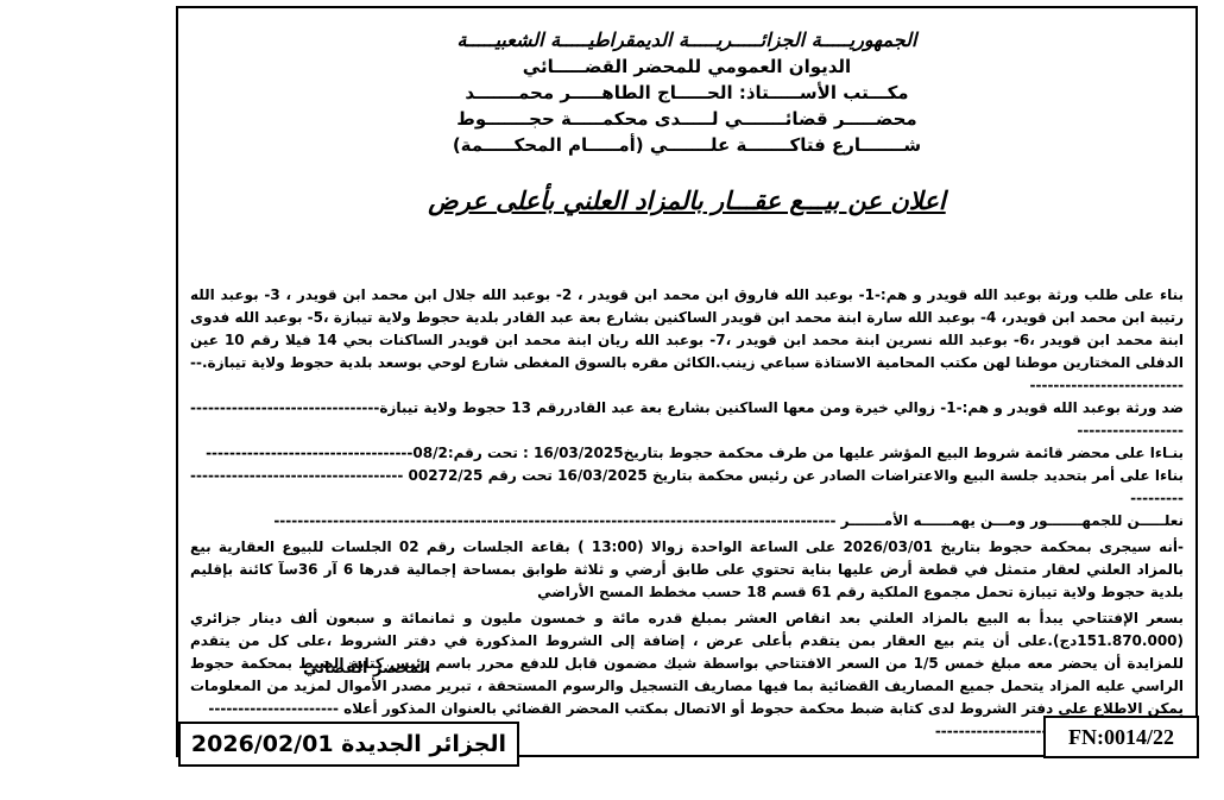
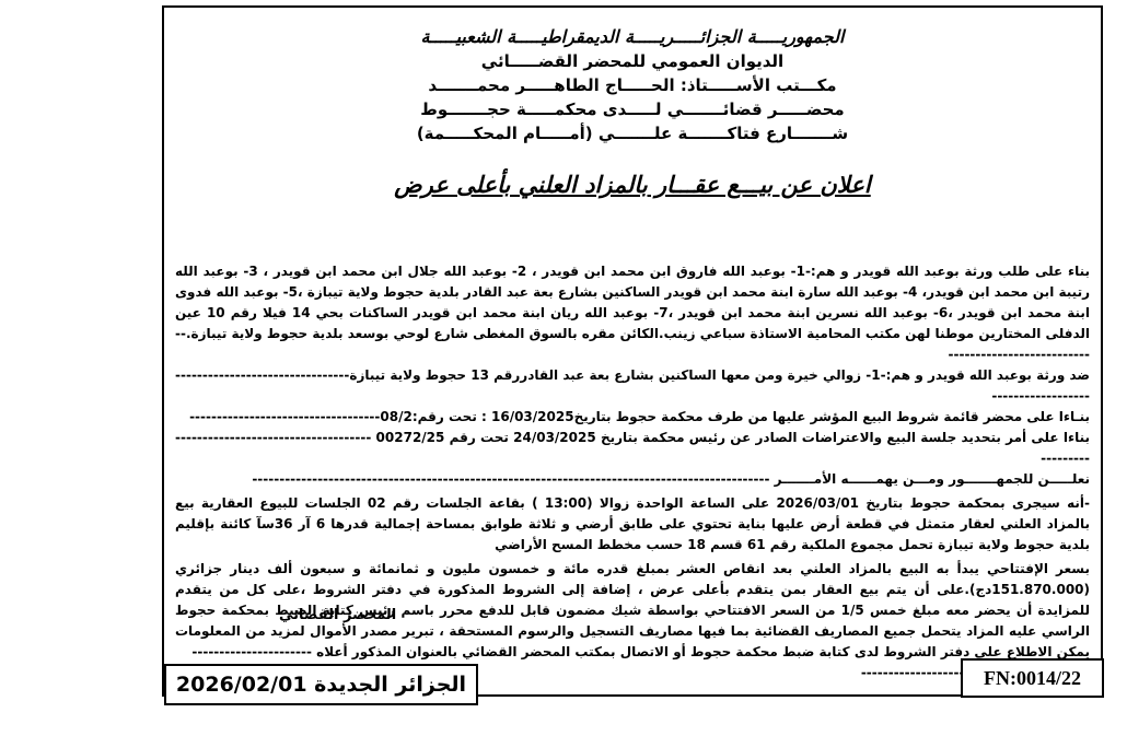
  الجمهوريـــــة الجزائـــــريـــــة الديمقراطيـــــة الشعبيـــــة
  الديوان العمومي للمحضر القضـــــائي
  مكـــتب الأســـــتاذ: الحـــــاج الطاهـــــر محمـــــــد
  محضـــــر قضائـــــــي لـــــدى محكمـــــة حجـــــــوط
  شـــــــارع فتاكـــــــة علـــــــي (أمـــــام المحكـــــمة)
  اعلان عن بيـــع عقـــار بالمزاد العلني بأعلى عرض
  بناء على طلب ورثة بوعبد الله قويدر و هم:-1- بوعبد الله فاروق ابن محمد ابن قويدر ، 2- بوعبد الله جلال ابن محمد ابن قويدر ، 3- بوعبد الله رتيبة ابن محمد ابن قويدر، 4- بوعبد الله سارة ابنة محمد ابن قويدر الساكنين بشارع بعة عبد القادر بلدية حجوط ولاية تيبازة ،5- بوعبد الله فدوى ابنة محمد ابن قويدر ،6- بوعبد الله نسرين ابنة محمد ابن قويدر ،7- بوعبد الله ريان ابنة محمد ابن قويدر الساكنات بحي 14 فيلا رقم 10 عين الدفلى المختارين موطنا لهن مكتب المحامية الاستاذة سباعي زينب.الكائن مقره بالسوق المغطى شارع لوحي بوسعد بلدية حجوط ولاية تيبازة.----------------------------
  ضد ورثة بوعبد الله قويدر و هم:-1- زوالي خيرة ومن معها الساكنين بشارع بعة عبد القادررقم 13 حجوط ولاية تيبازة--------------------------------------------------
  بنـاءا على محضر قائمة شروط البيع المؤشر عليها من طرف محكمة حجوط بتاريخ16/03/2025 : تحت رقم:08/2-----------------------------------
- بناءا على أمر بتحديد جلسة البيع والاعتراضات الصادر عن رئيس محكمة بتاريخ 16/03/2025 تحت رقم 00272/25 ---------------------------------------------
+ بناءا على أمر بتحديد جلسة البيع والاعتراضات الصادر عن رئيس محكمة بتاريخ 24/03/2025 تحت رقم 00272/25 ---------------------------------------------
  نعلـــــن للجمهـــــــور ومـــن يهمــــــه الأمـــــــر -----------------------------------------------------------------------------------------------
  -أنه سيجرى بمحكمة حجوط بتاريخ 2026/03/01 على الساعة الواحدة زوالا (13:00 ) بقاعة الجلسات رقم 02 الجلسات للبيوع العقارية بيع بالمزاد العلني لعقار متمثل في قطعة أرض عليها بناية تحتوي على طابق أرضي و ثلاثة طوابق بمساحة إجمالية قدرها 6 آر 36سآ كائنة بإقليم بلدية حجوط ولاية تيبازة تحمل مجموع الملكية رقم 61 قسم 18 حسب مخطط المسح الأراضي
  بسعر الإفتتاحي يبدأ به البيع بالمزاد العلني بعد انقاص العشر بمبلغ قدره مائة و خمسون مليون و ثمانمائة و سبعون ألف دينار جزائري (151.870.000دج).على أن يتم بيع العقار بمن يتقدم بأعلى عرض ، إضافة إلى الشروط المذكورة في دفتر الشروط ،على كل من يتقدم للمزايدة أن يحضر معه مبلغ خمس 1/5 من السعر الافتتاحي بواسطة شيك مضمون قابل للدفع محرر باسم رئيس كتابة الضبط بمحكمة حجوط الراسي عليه المزاد يتحمل جميع المصاريف القضائية بما فيها مصاريف التسجيل والرسوم المستحقة ، تبرير مصدر الأموال لمزيد من المعلومات يمكن الاطلاع على دفتر الشروط لدى كتابة ضبط محكمة حجوط أو الاتصال بمكتب المحضر القضائي بالعنوان المذكور أعلاه ----------------------
  المحضر القضائي
  الجزائر الجديدة 2026/02/01
  FN:0014/22
